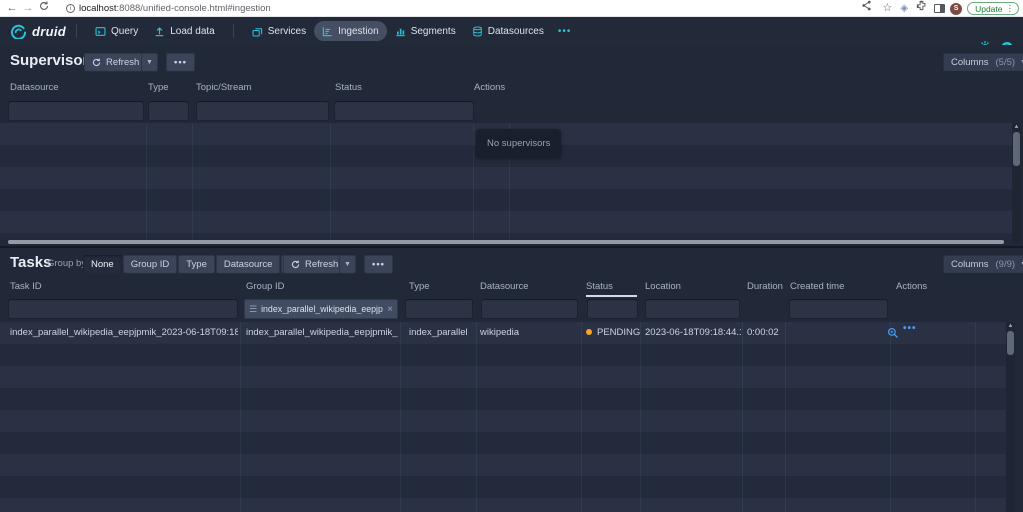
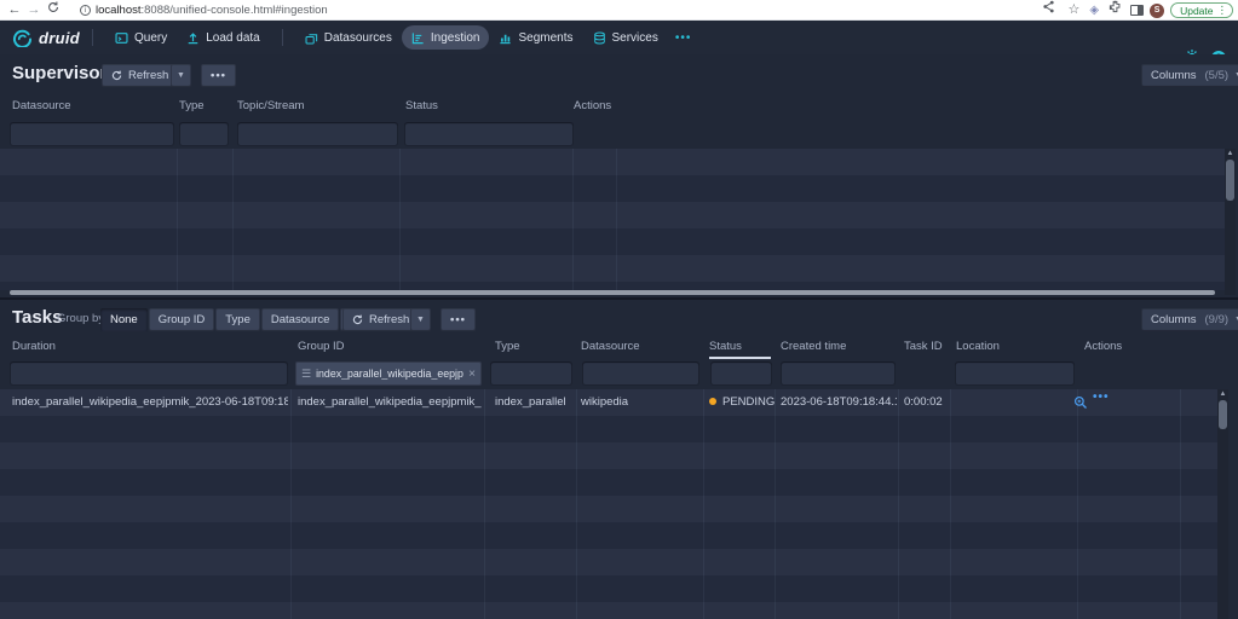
  ←
  →
  localhost:8088/unified-console.html#ingestion
  ☆
  ◈
  Update
  ⋮
  druid
  Query
  Load data
- Services
+ Datasources
  Ingestion
  Segments
- Datasources
+ Services
  •••
  Superviso
  Refresh
  •••
  Columns
  (5/5)
  Datasource
  Type
  Topic/Stream
  Status
  Actions
- No supervisors
  Tasks
  Group b
  None
  Group ID
  Type
  Datasource
  Refresh
  •••
  Columns
  (9/9)
- Task ID
+ Duration
  Group ID
  Type
  Datasource
  Status
- Location
+ Created time
- Duration
+ Task ID
- Created time
+ Location
  Actions
  ☰
  index_parallel_wikipedia_eepjp
  ×
  index_parallel_wikipedia_eepjpmik_2023-06-18T09:18
  index_parallel_wikipedia_eepjpmik_
  index_parallel
  wikipedia
  PENDING
  2023-06-18T09:18:44.
  0:00:02
  •••
